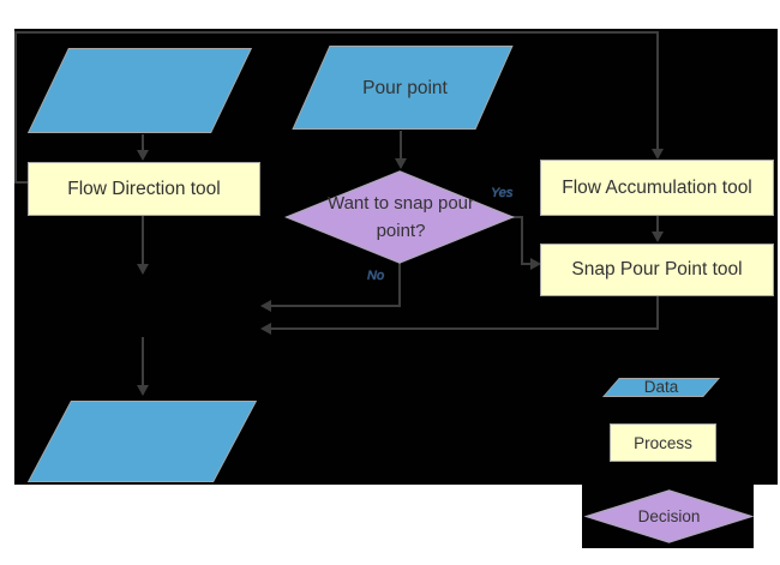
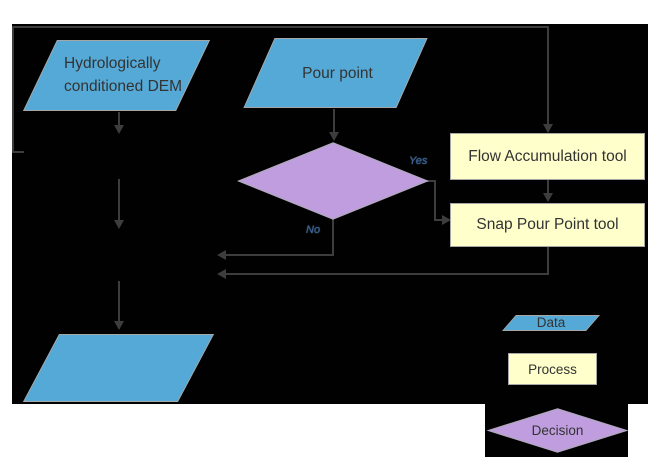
  Yes
  No
+ Hydrologically conditioned DEM
  Pour point
- Flow Direction tool
  Flow Accumulation tool
  Snap Pour Point tool
- Want to snap pour point?
  Data
  Process
  Decision
